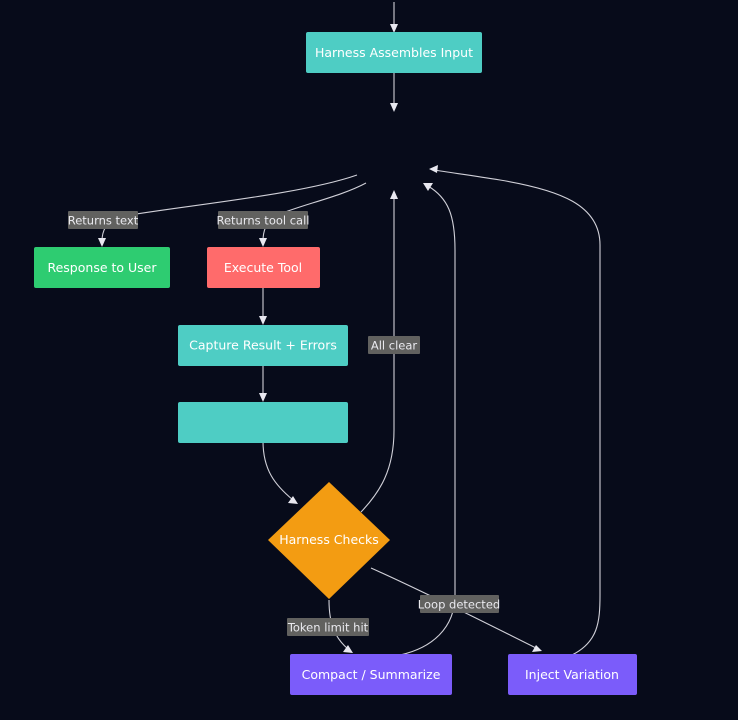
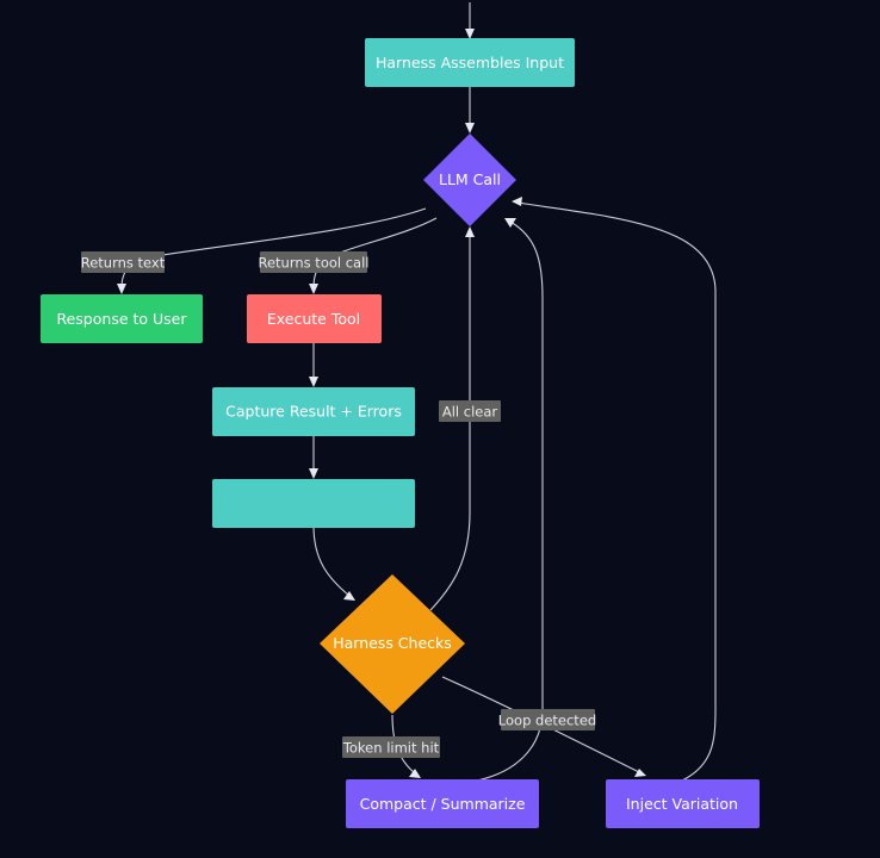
  Harness Assembles Input
+ LLM Call
  Response to User
  Execute Tool
  Capture Result + Errors
  Harness Checks
  Compact / Summarize
  Inject Variation
  Returns text
  Returns tool call
  All clear
  Token limit hit
  Loop detected
